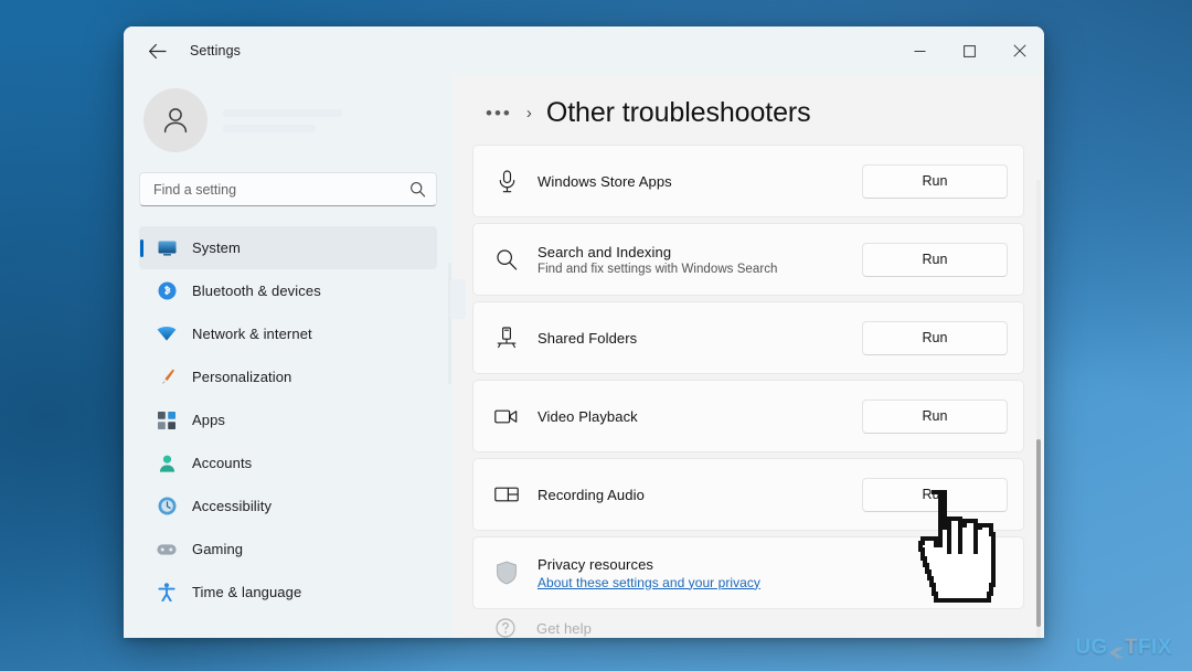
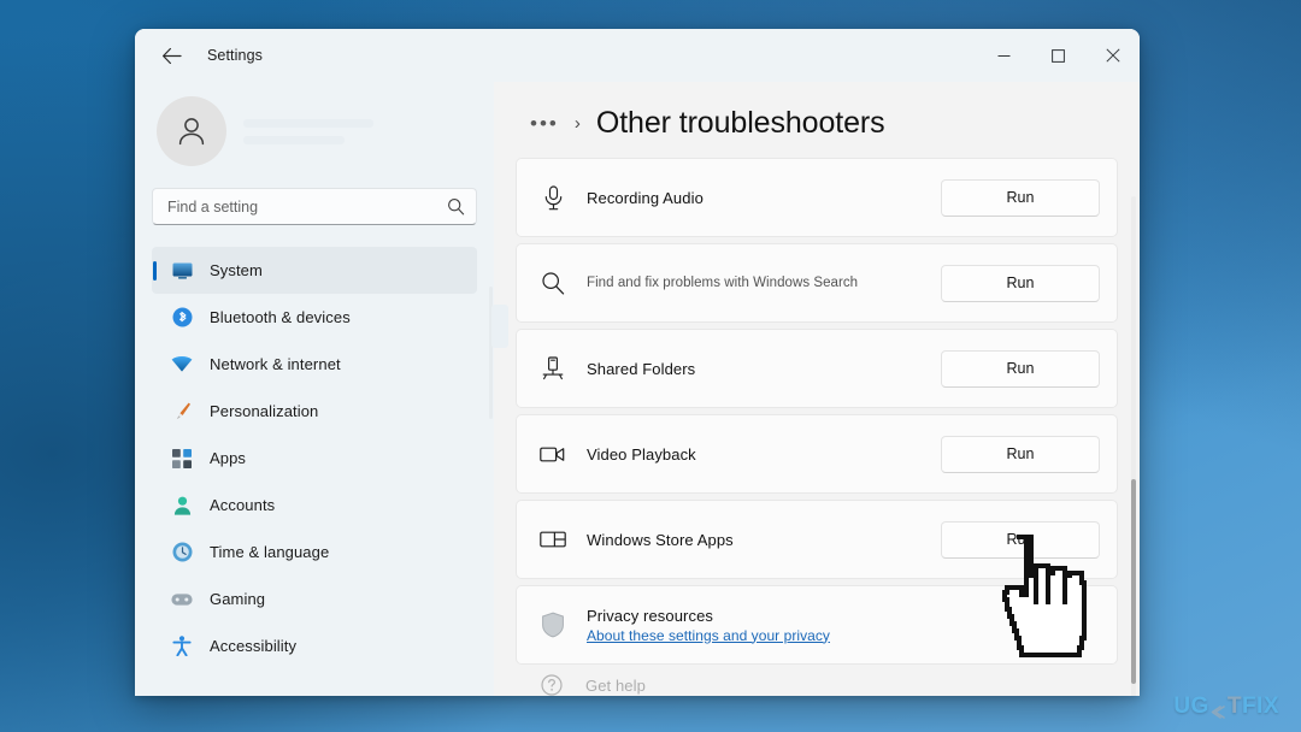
  Settings
  Find a setting
  System
  Bluetooth & devices
  Network & internet
  Personalization
  Apps
  Accounts
- Accessibility
+ Time & language
  Gaming
- Time & language
+ Accessibility
  •••
  ›
  Other troubleshooters
- Windows Store Apps
+ Recording Audio
  Run
- Search and Indexing
- Find and fix settings with Windows Search
+ Find and fix problems with Windows Search
  Run
  Shared Folders
  Run
  Video Playback
  Run
- Recording Audio
+ Windows Store Apps
  Privacy resources
  About these settings and your privacy
  Get help
  UG
  T
  FIX
